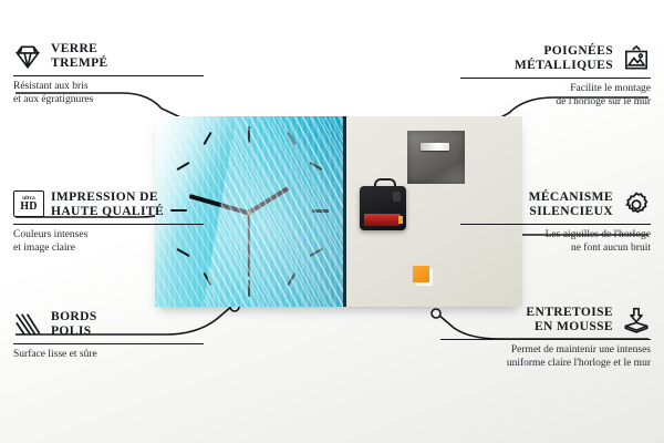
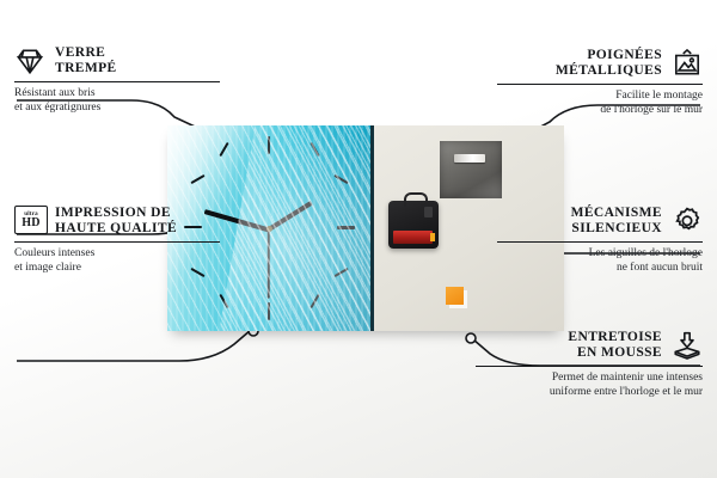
  VERRE
  TREMPÉ
  Résistant aux bris
  et aux égratignures
  HD
  IMPRESSION DE
  HAUTE QUALITÉ
  Couleurs intenses
  et image claire
- BORDS
- POLIS
- Surface lisse et sûre
  POIGNÉES
  MÉTALLIQUES
  Facilite le montage
  de l'horloge sur le mur
  MÉCANISME
  SILENCIEUX
  Les aiguilles de l'horloge
  ne font aucun bruit
  ENTRETOISE
  EN MOUSSE
  Permet de maintenir une intenses
- uniforme claire l'horloge et le mur
+ uniforme entre l'horloge et le mur
